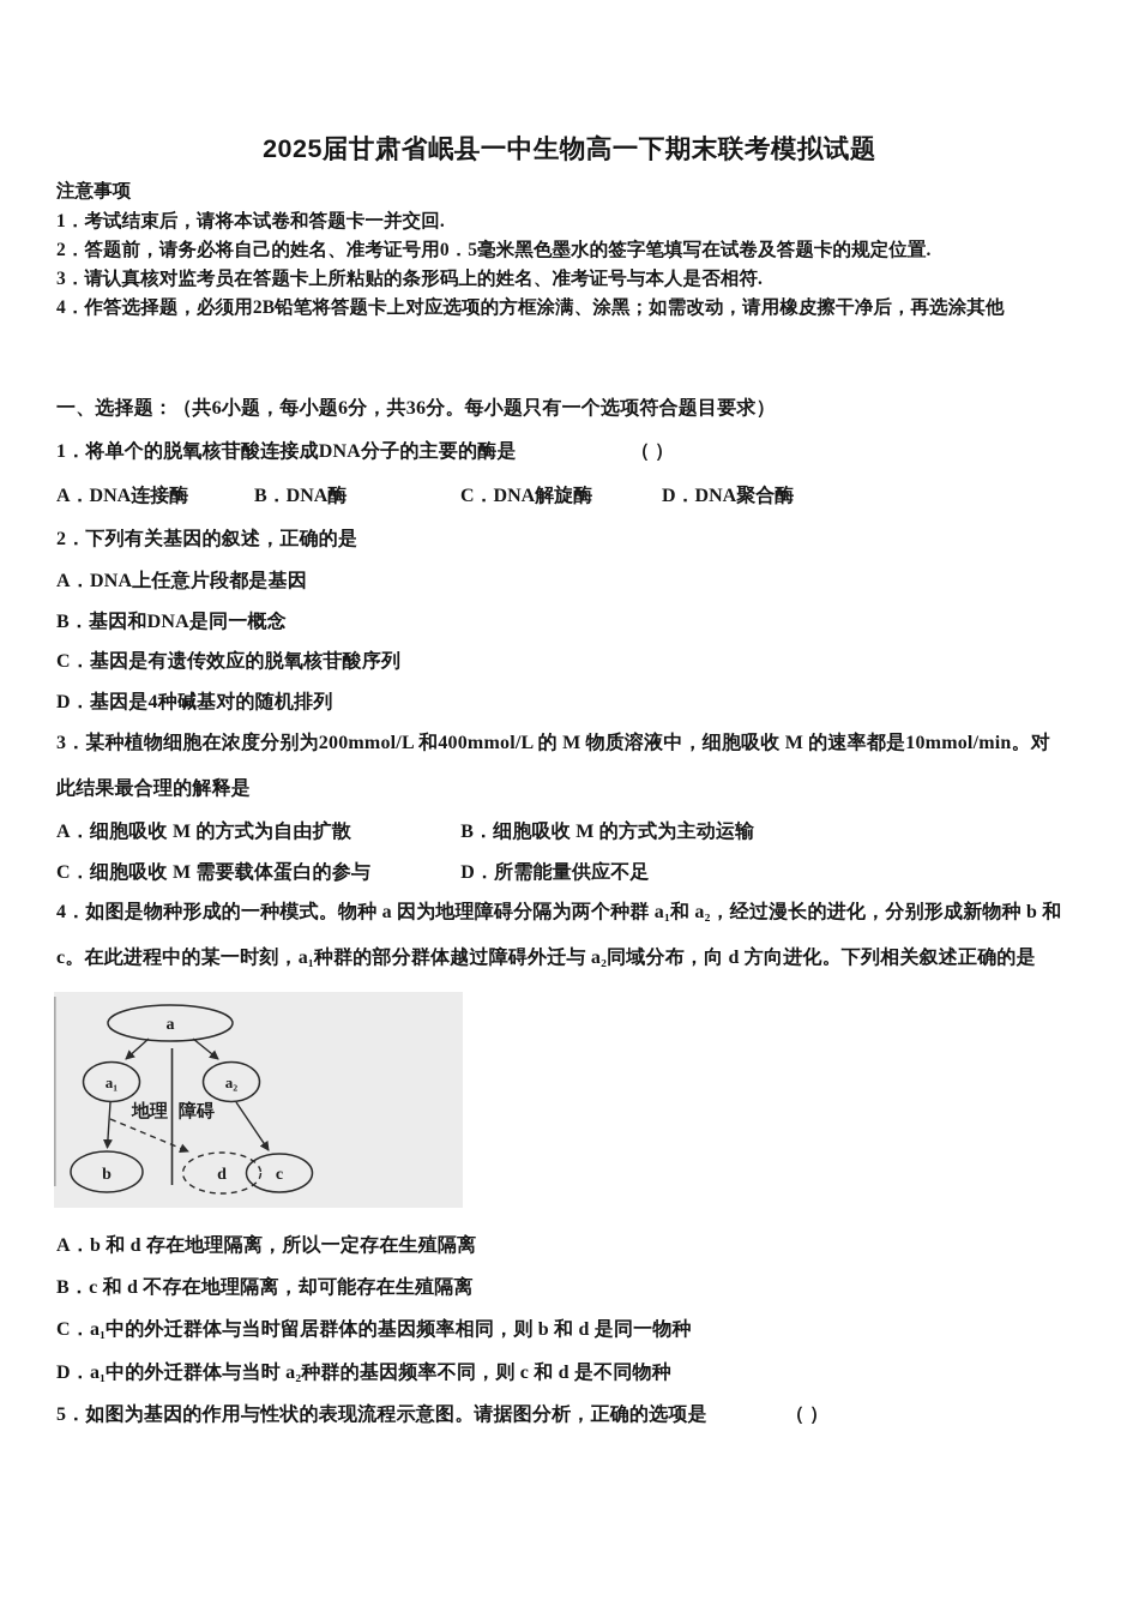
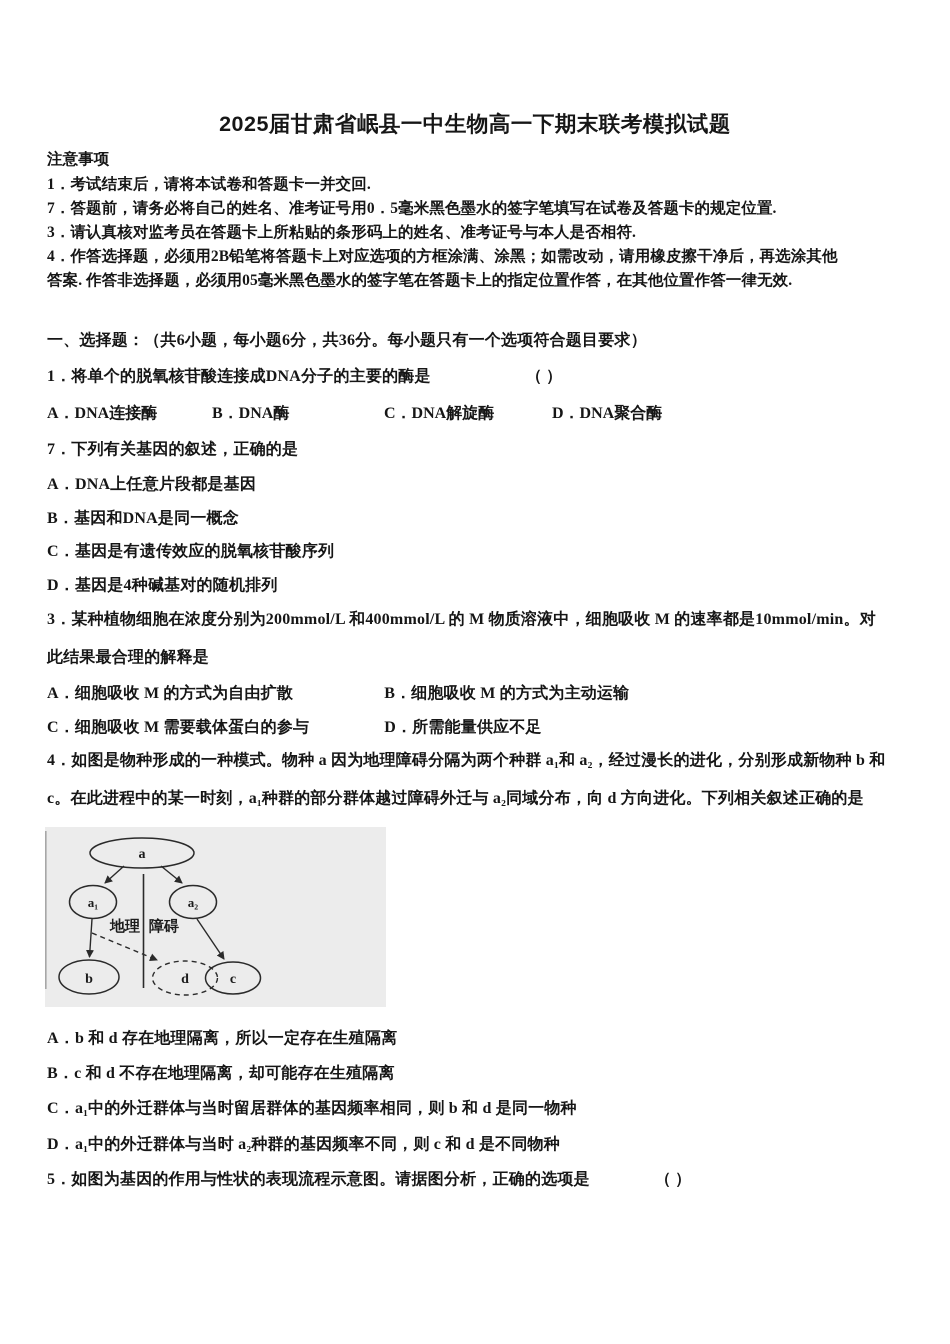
  2025届甘肃省岷县一中生物高一下期末联考模拟试题
  注意事项
  1．考试结束后，请将本试卷和答题卡一并交回.
- 2．答题前，请务必将自己的姓名、准考证号用0．5毫米黑色墨水的签字笔填写在试卷及答题卡的规定位置.
+ 7．答题前，请务必将自己的姓名、准考证号用0．5毫米黑色墨水的签字笔填写在试卷及答题卡的规定位置.
  3．请认真核对监考员在答题卡上所粘贴的条形码上的姓名、准考证号与本人是否相符.
  4．作答选择题，必须用2B铅笔将答题卡上对应选项的方框涂满、涂黑；如需改动，请用橡皮擦干净后，再选涂其他
+ 答案. 作答非选择题，必须用05毫米黑色墨水的签字笔在答题卡上的指定位置作答，在其他位置作答一律无效.
  一、选择题：（共6小题，每小题6分，共36分。每小题只有一个选项符合题目要求）
  1．将单个的脱氧核苷酸连接成DNA分子的主要的酶是
  （ ）
  A．DNA连接酶
  B．DNA酶
  C．DNA解旋酶
  D．DNA聚合酶
- 2．下列有关基因的叙述，正确的是
+ 7．下列有关基因的叙述，正确的是
  A．DNA上任意片段都是基因
  B．基因和DNA是同一概念
  C．基因是有遗传效应的脱氧核苷酸序列
  D．基因是4种碱基对的随机排列
  3．某种植物细胞在浓度分别为200mmol/L 和400mmol/L 的 M 物质溶液中，细胞吸收 M 的速率都是10mmol/min。对
  此结果最合理的解释是
  A．细胞吸收 M 的方式为自由扩散 B．细胞吸收 M 的方式为主动运输
  C．细胞吸收 M 需要载体蛋白的参与 D．所需能量供应不足
  4．如图是物种形成的一种模式。物种 a 因为地理障碍分隔为两个种群 a₁和 a₂，经过漫长的进化，分别形成新物种 b 和
  c。在此进程中的某一时刻，a₁种群的部分群体越过障碍外迁与 a₂同域分布，向 d 方向进化。下列相关叙述正确的是
  a
  a₁
  a₂
  b
  c
  d
  地理
  障碍
  A．b 和 d 存在地理隔离，所以一定存在生殖隔离
  B．c 和 d 不存在地理隔离，却可能存在生殖隔离
  C．a₁中的外迁群体与当时留居群体的基因频率相同，则 b 和 d 是同一物种
  D．a₁中的外迁群体与当时 a₂种群的基因频率不同，则 c 和 d 是不同物种
  5．如图为基因的作用与性状的表现流程示意图。请据图分析，正确的选项是
  （ ）
